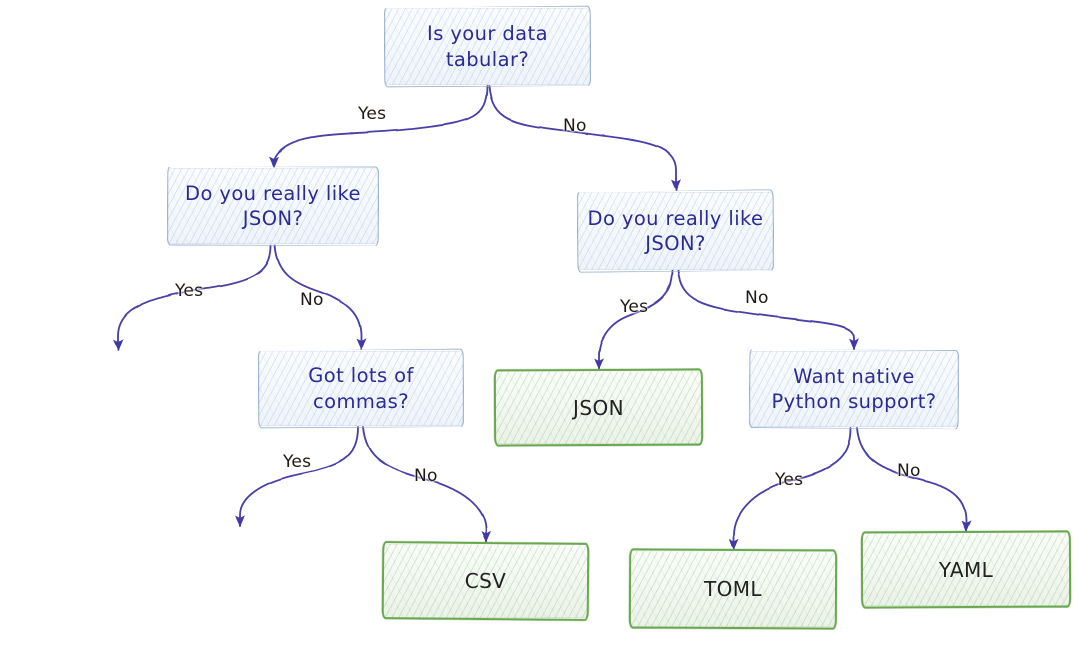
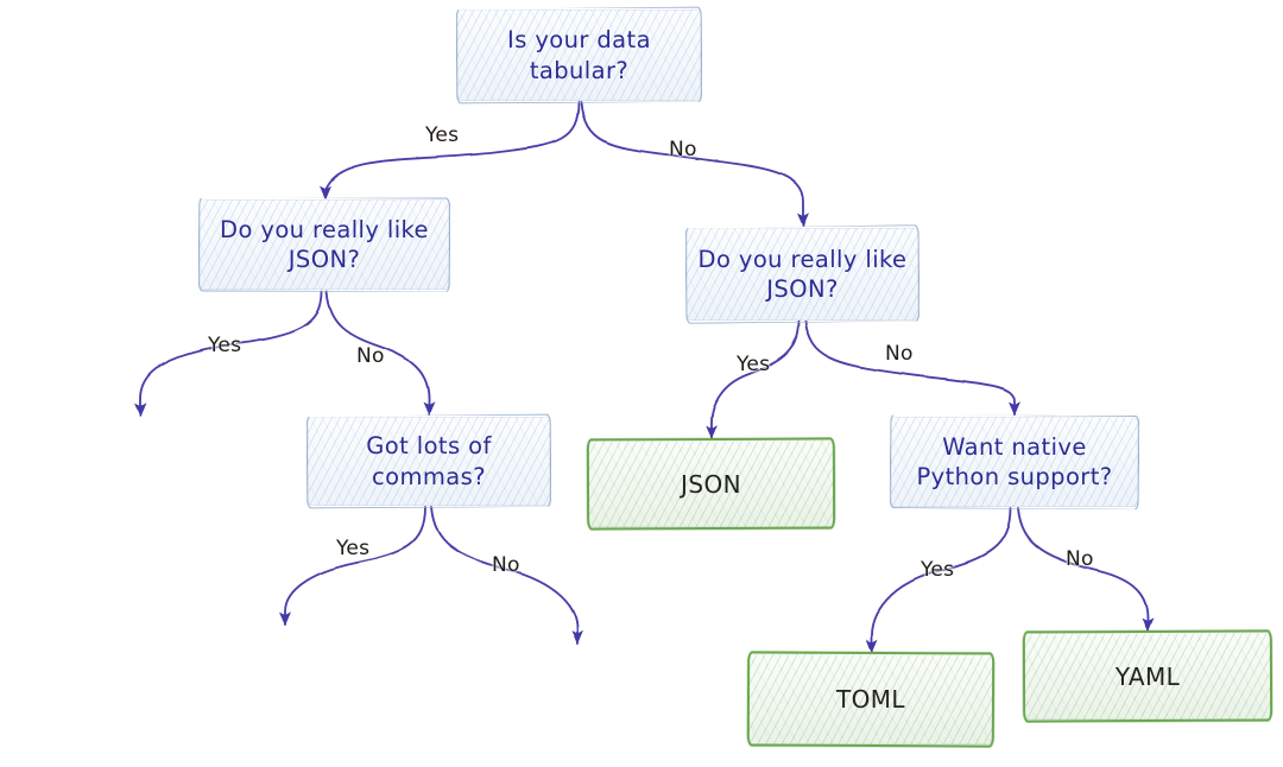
  Is your data
  tabular?
  Do you really like
  JSON?
  Do you really like
  JSON?
  Got lots of
  commas?
  JSON
  Want native
  Python support?
- CSV
  TOML
  YAML
  Yes
  No
  Yes
  No
  Yes
  No
  Yes
  No
  Yes
  No
